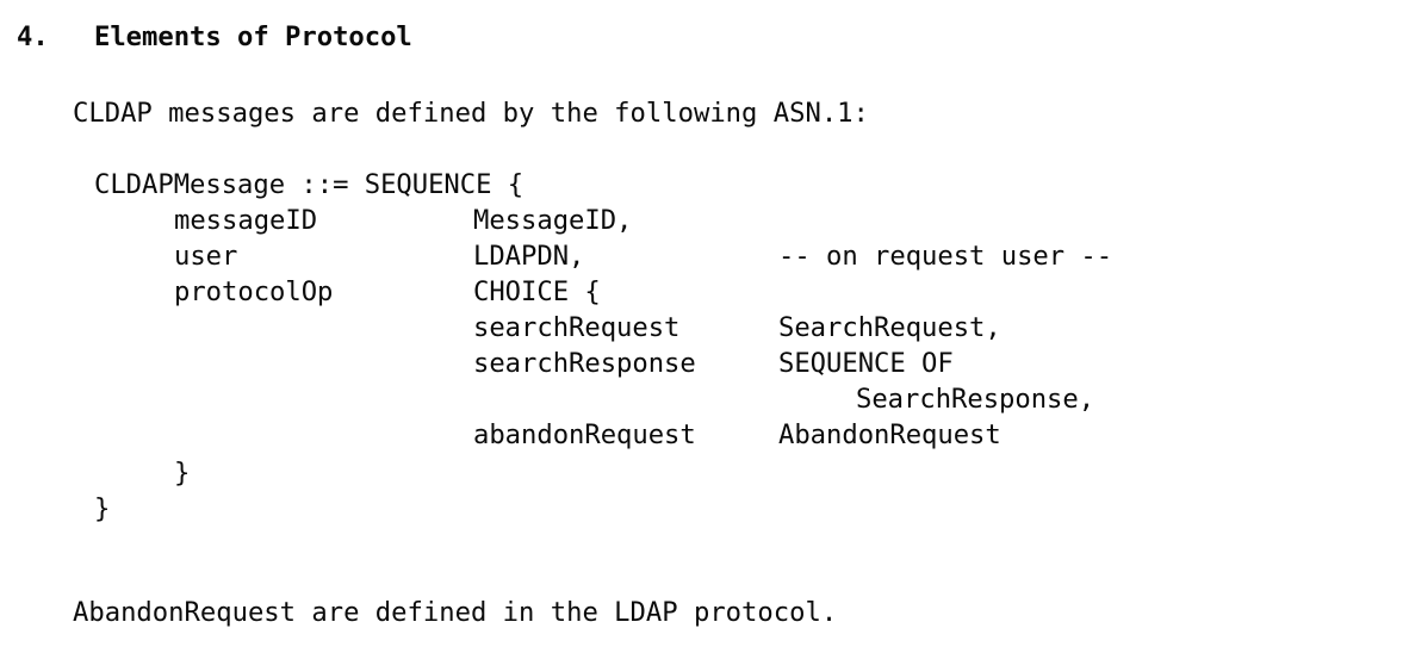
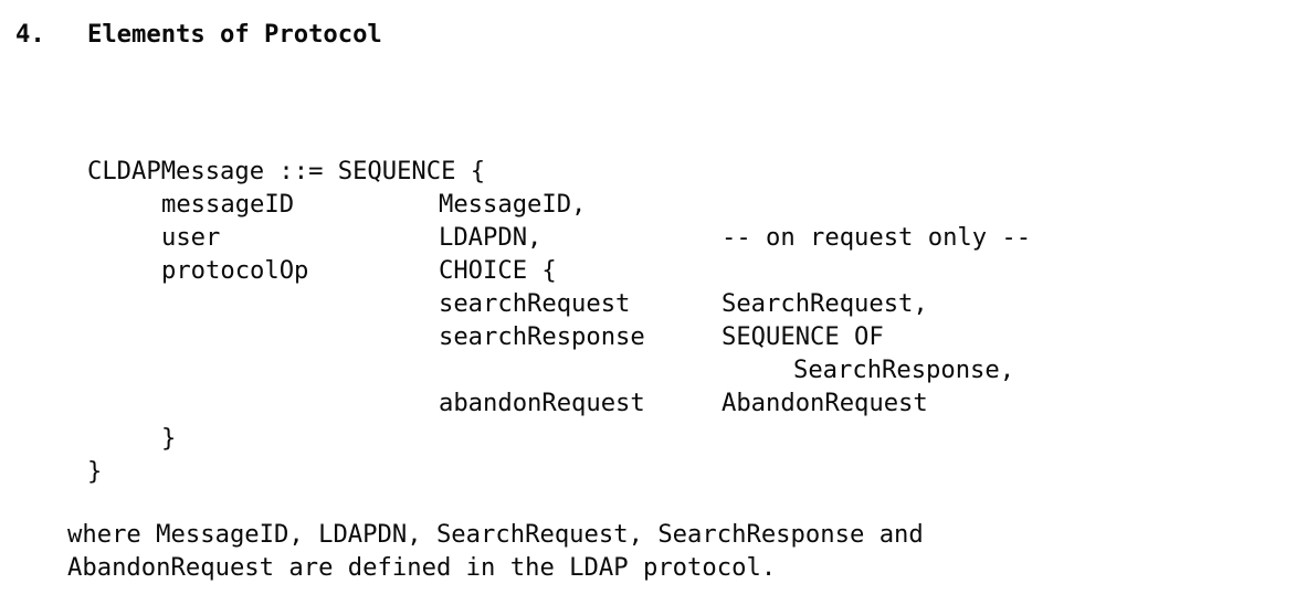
  4.
  Elements of Protocol
- CLDAP messages are defined by the following ASN.1:
  CLDAPMessage ::= SEQUENCE {
  messageID
  MessageID,
  user
  LDAPDN,
- -- on request user --
+ -- on request only --
  protocolOp
  CHOICE {
  searchRequest
  SearchRequest,
  searchResponse
  SEQUENCE OF
  SearchResponse,
  abandonRequest
  AbandonRequest
  }
  }
+ where MessageID, LDAPDN, SearchRequest, SearchResponse and
  AbandonRequest are defined in the LDAP protocol.
